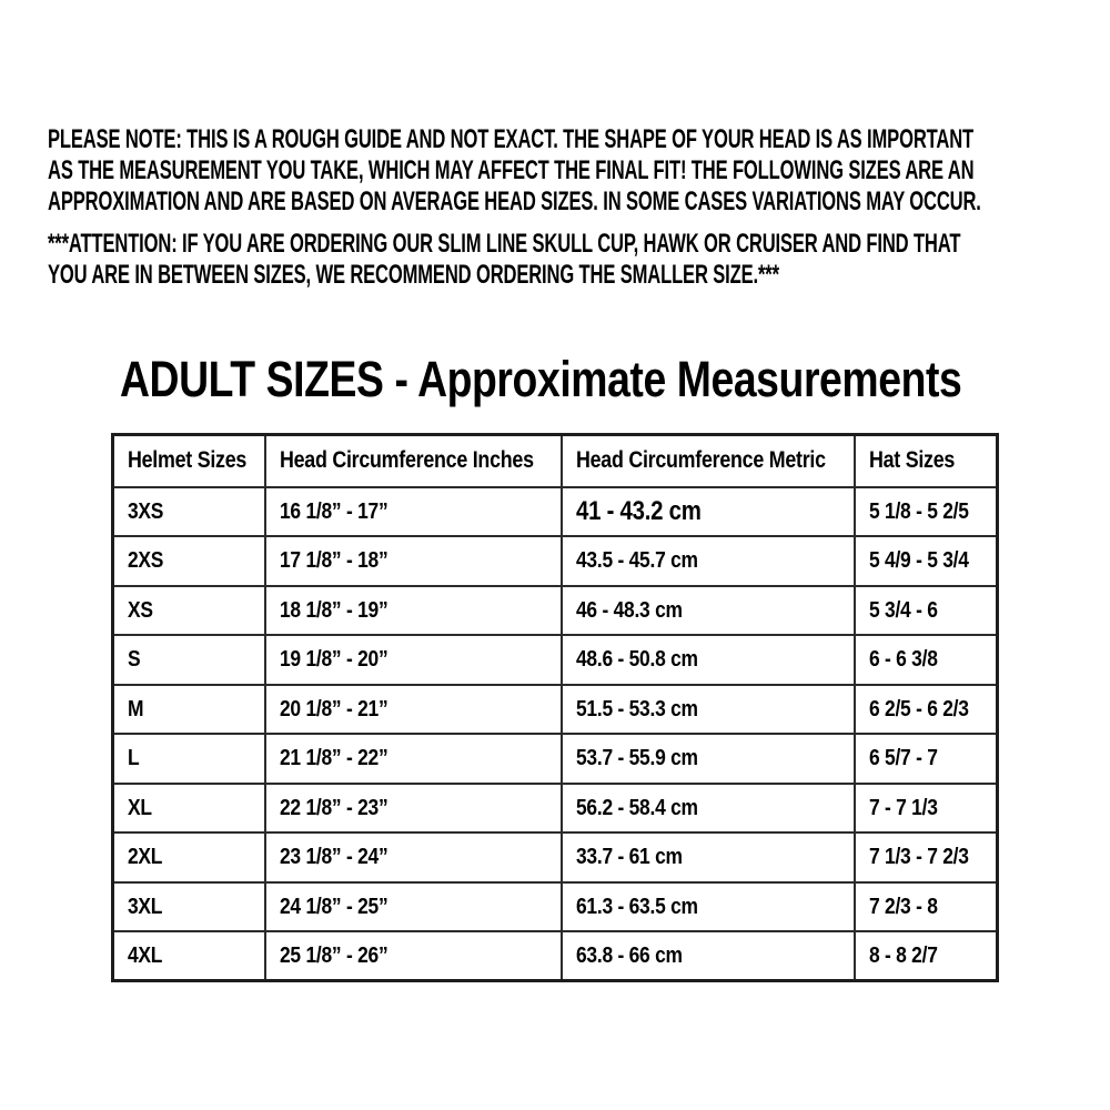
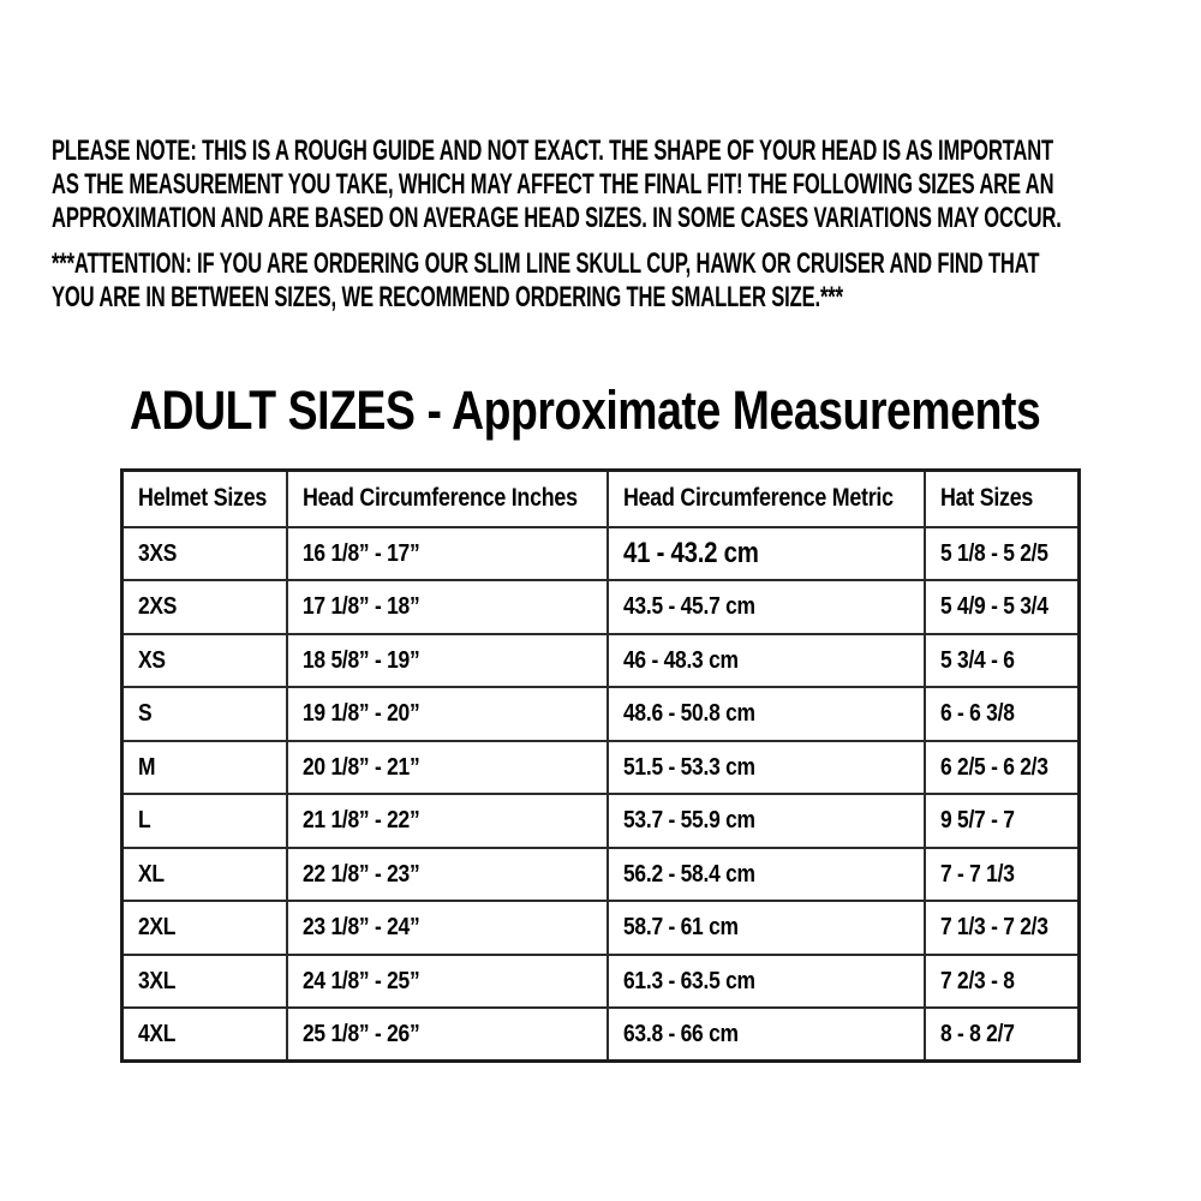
  PLEASE NOTE: THIS IS A ROUGH GUIDE AND NOT EXACT. THE SHAPE OF YOUR HEAD IS AS IMPORTANT
  AS THE MEASUREMENT YOU TAKE, WHICH MAY AFFECT THE FINAL FIT! THE FOLLOWING SIZES ARE AN
  APPROXIMATION AND ARE BASED ON AVERAGE HEAD SIZES. IN SOME CASES VARIATIONS MAY OCCUR.
  ***ATTENTION: IF YOU ARE ORDERING OUR SLIM LINE SKULL CUP, HAWK OR CRUISER AND FIND THAT
  YOU ARE IN BETWEEN SIZES, WE RECOMMEND ORDERING THE SMALLER SIZE.***
  ADULT SIZES - Approximate Measurements
  Helmet Sizes	Head Circumference Inches	Head Circumference Metric	Hat Sizes
  3XS	16 1/8” - 17”	41 - 43.2 cm	5 1/8 - 5 2/5
  2XS	17 1/8” - 18”	43.5 - 45.7 cm	5 4/9 - 5 3/4
- XS	18 1/8” - 19”	46 - 48.3 cm	5 3/4 - 6
+ XS	18 5/8” - 19”	46 - 48.3 cm	5 3/4 - 6
  S	19 1/8” - 20”	48.6 - 50.8 cm	6 - 6 3/8
  M	20 1/8” - 21”	51.5 - 53.3 cm	6 2/5 - 6 2/3
- L	21 1/8” - 22”	53.7 - 55.9 cm	6 5/7 - 7
+ L	21 1/8” - 22”	53.7 - 55.9 cm	9 5/7 - 7
  XL	22 1/8” - 23”	56.2 - 58.4 cm	7 - 7 1/3
- 2XL	23 1/8” - 24”	33.7 - 61 cm	7 1/3 - 7 2/3
+ 2XL	23 1/8” - 24”	58.7 - 61 cm	7 1/3 - 7 2/3
  3XL	24 1/8” - 25”	61.3 - 63.5 cm	7 2/3 - 8
  4XL	25 1/8” - 26”	63.8 - 66 cm	8 - 8 2/7
